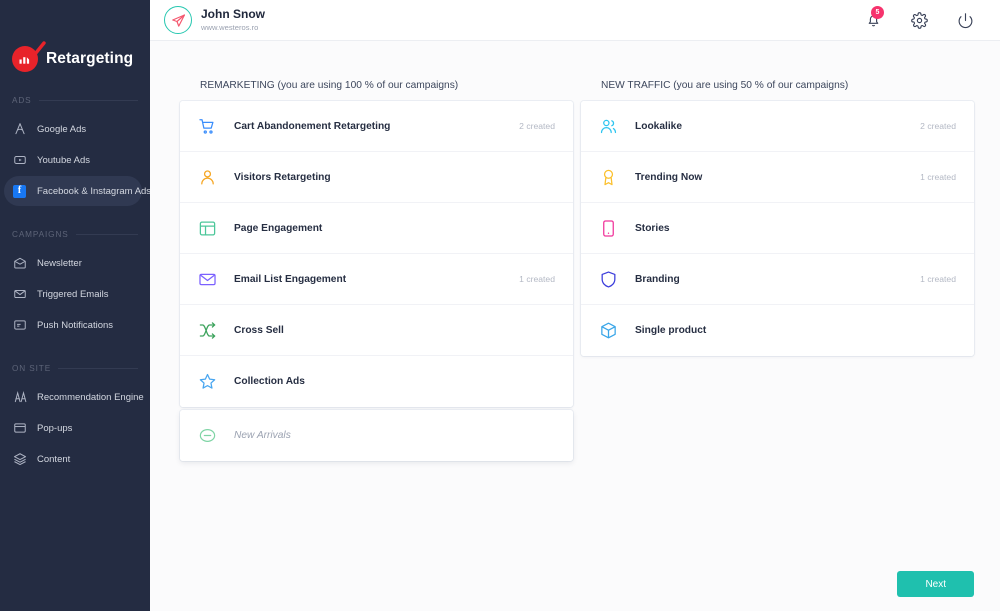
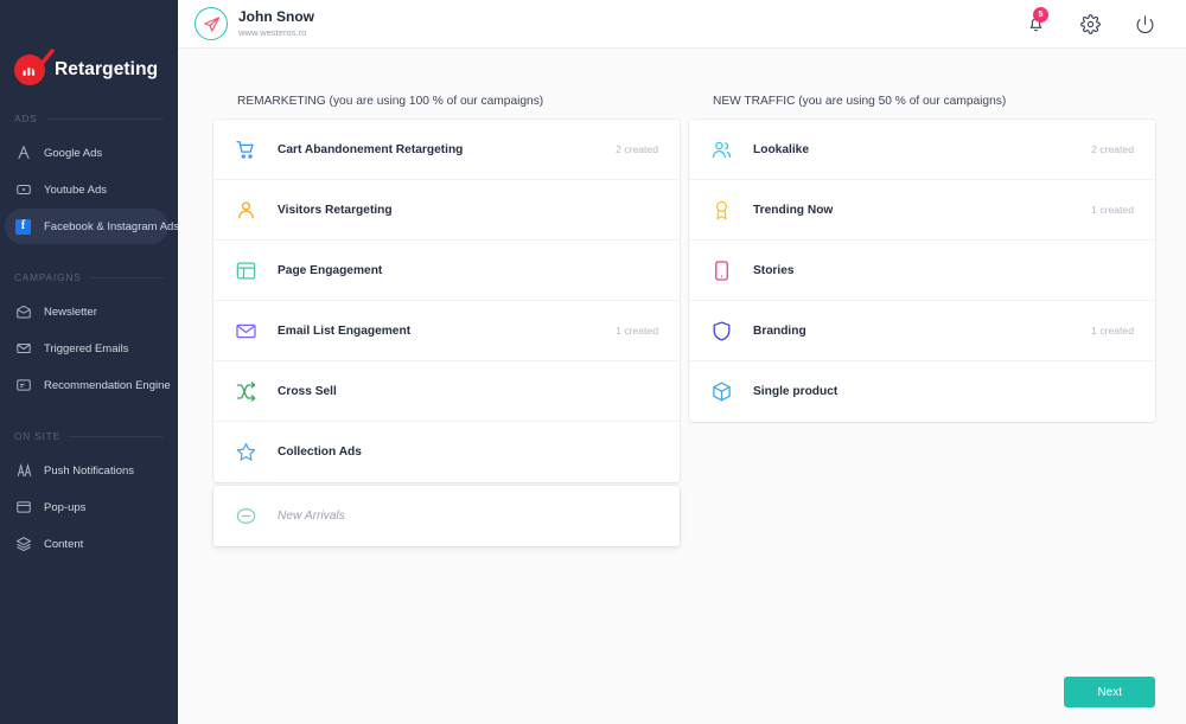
  Retargeting
  ADS
  Google Ads
  Youtube Ads
  f
  Facebook & Instagram Ads
  CAMPAIGNS
  Newsletter
  Triggered Emails
- Push Notifications
+ Recommendation Engine
  ON SITE
- Recommendation Engine
+ Push Notifications
  Pop-ups
  Content
  John Snow
  www.westeros.ro
  REMARKETING (you are using 100 % of our campaigns)
  Cart Abandonement Retargeting
  2 created
  Visitors Retargeting
  Page Engagement
  Email List Engagement
  1 created
  Cross Sell
  Collection Ads
  New Arrivals
  NEW TRAFFIC (you are using 50 % of our campaigns)
  Lookalike
  2 created
  Trending Now
  1 created
  Stories
  Branding
  1 created
  Single product
  Next
